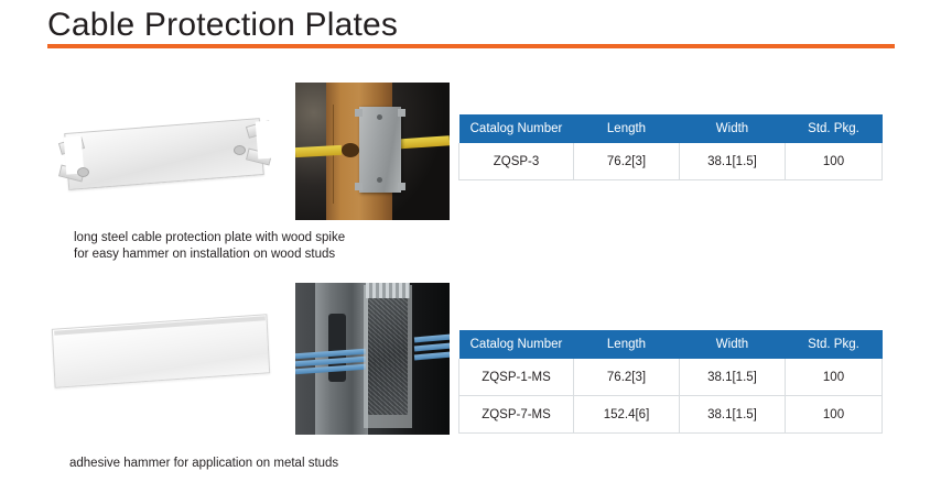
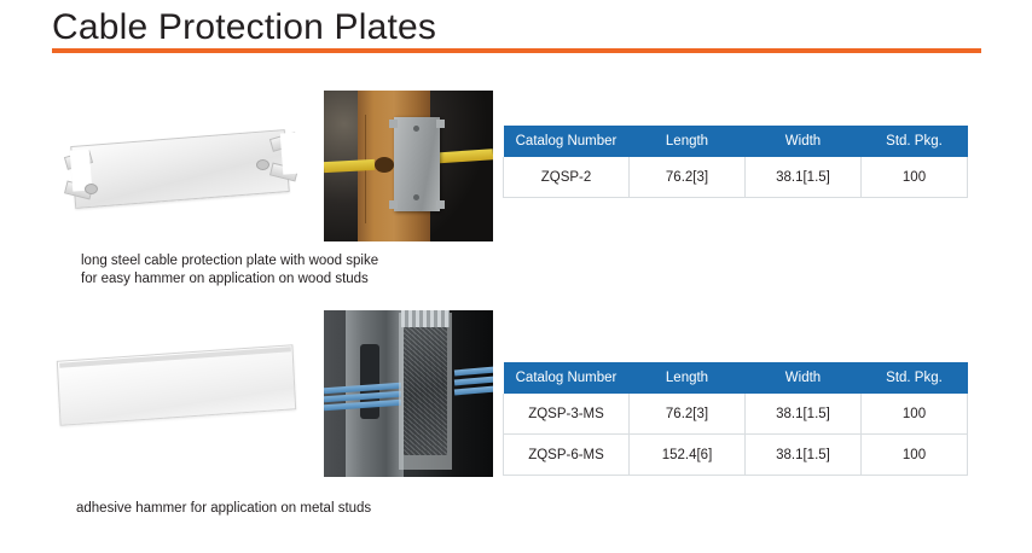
  Cable Protection Plates
  long steel cable protection plate with wood spike
- for easy hammer on installation on wood studs
+ for easy hammer on application on wood studs
  Catalog Number	Length	Width	Std. Pkg.
- ZQSP-3	76.2[3]	38.1[1.5]	100
+ ZQSP-2	76.2[3]	38.1[1.5]	100
  adhesive hammer for application on metal studs
  Catalog Number	Length	Width	Std. Pkg.
- ZQSP-1-MS	76.2[3]	38.1[1.5]	100
+ ZQSP-3-MS	76.2[3]	38.1[1.5]	100
- ZQSP-7-MS	152.4[6]	38.1[1.5]	100
+ ZQSP-6-MS	152.4[6]	38.1[1.5]	100
